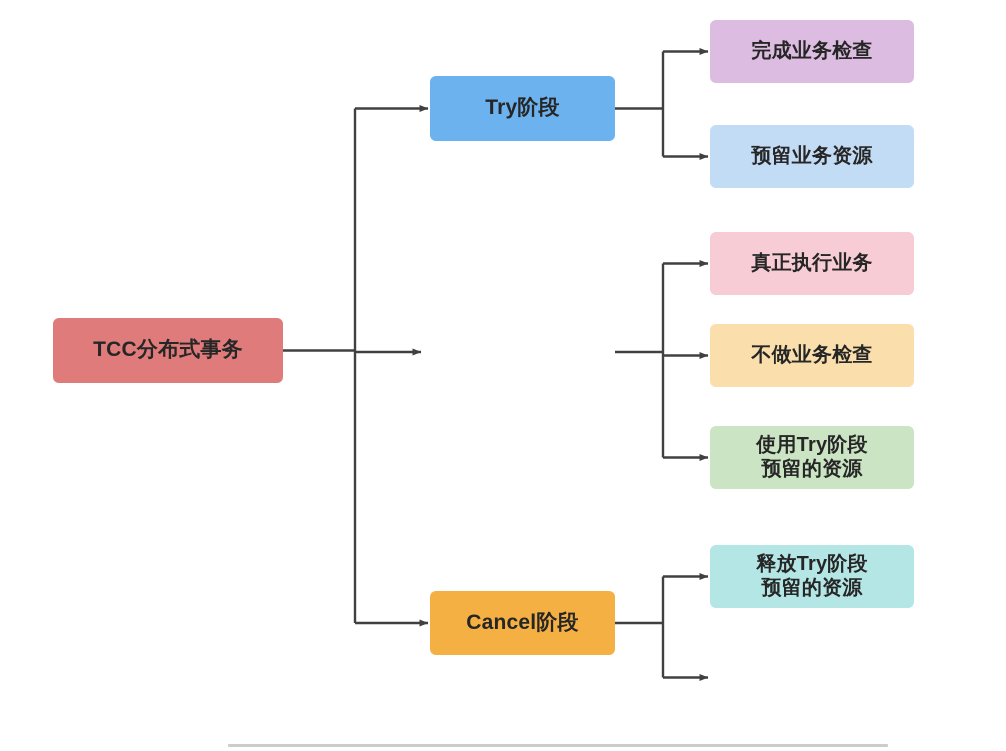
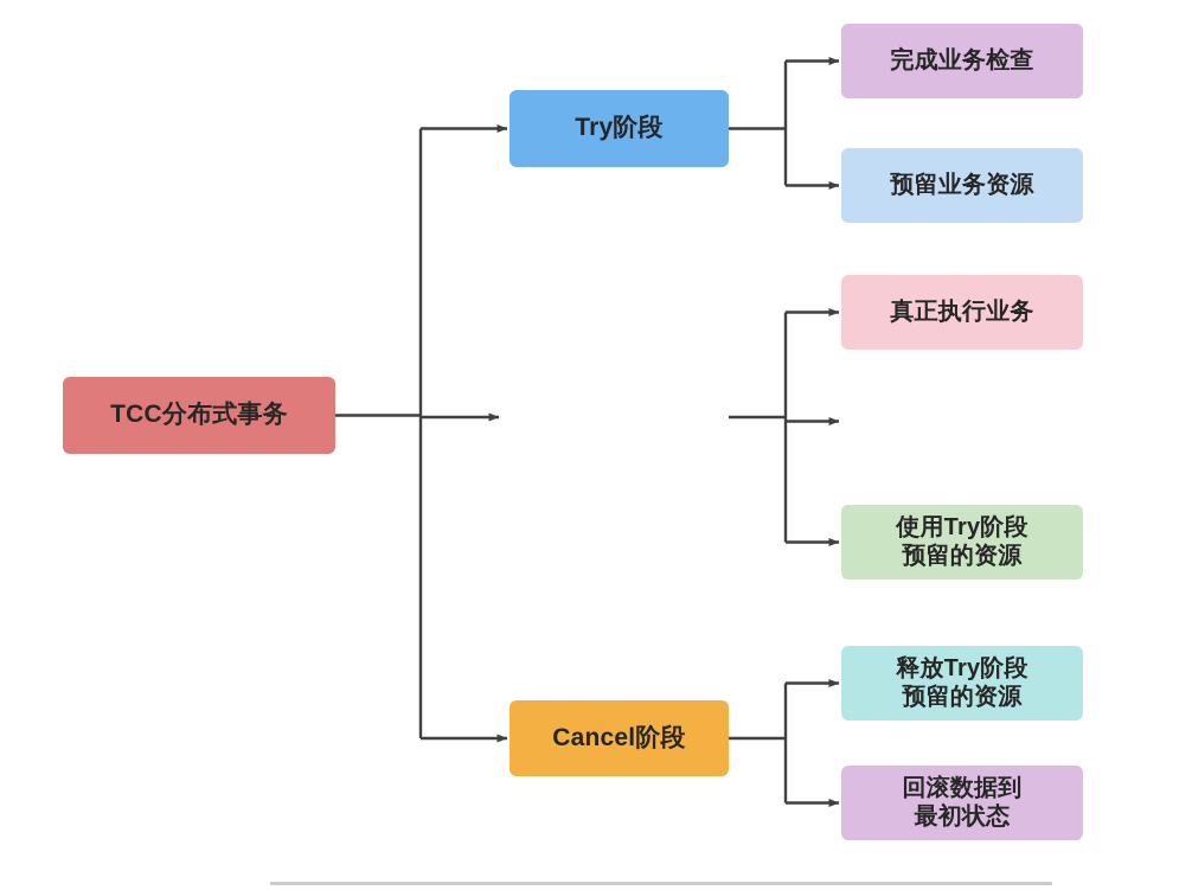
  TCC分布式事务
  Try阶段
  完成业务检查
  预留业务资源
  真正执行业务
- 不做业务检查
  使用Try阶段
  预留的资源
  Cancel阶段
  释放Try阶段
  预留的资源
+ 回滚数据到
+ 最初状态
